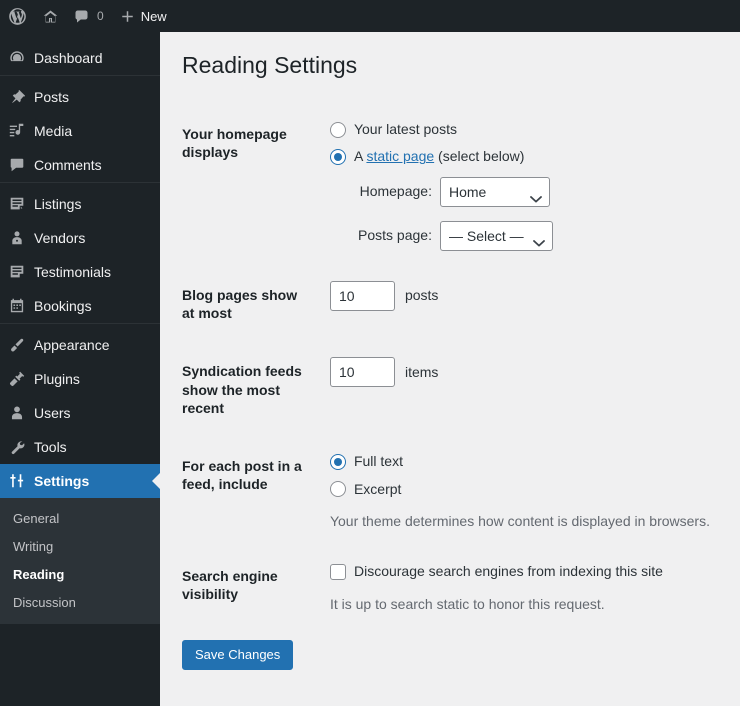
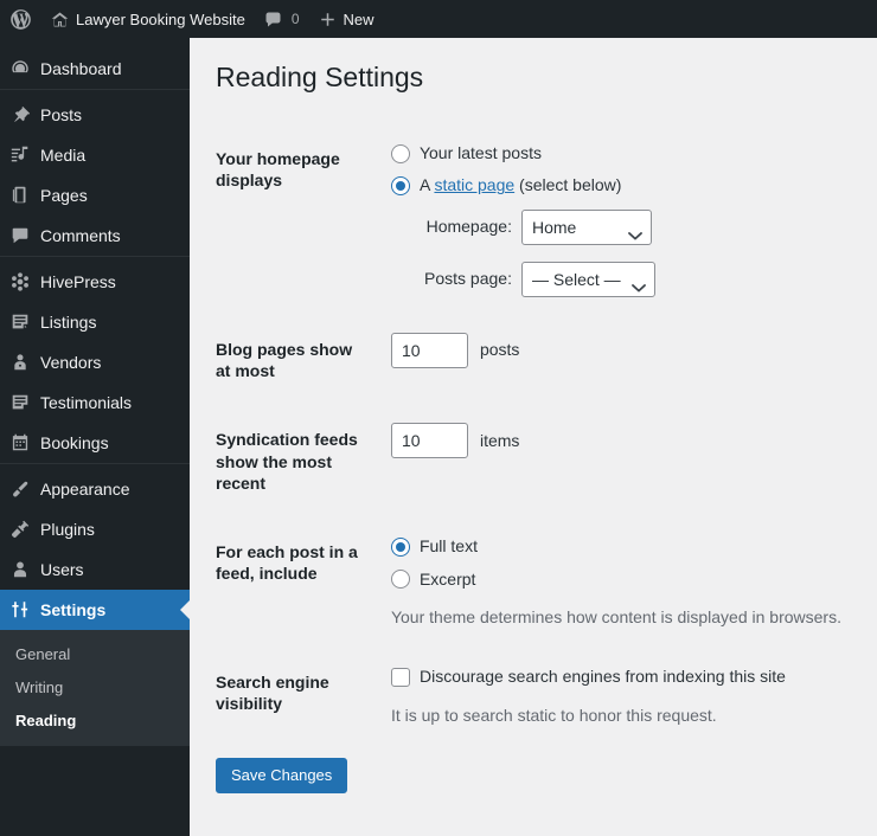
+ Lawyer Booking Website
  0
  New
  Dashboard
  Posts
  Media
+ Pages
  Comments
+ HivePress
  Listings
  Vendors
  Testimonials
  Bookings
  Appearance
  Plugins
  Users
- Tools
  Settings
  General
  Writing
  Reading
- Discussion
  Reading Settings
  Your homepage displays	Your latest posts A static page (select below) Homepage: Home Posts page: — Select —
  Blog pages show at most	10 posts
  Syndication feeds show the most recent	10 items
  For each post in a feed, include	Full text Excerpt Your theme determines how content is displayed in browsers.
  Search engine visibility	Discourage search engines from indexing this site It is up to search static to honor this request.
  Save Changes
